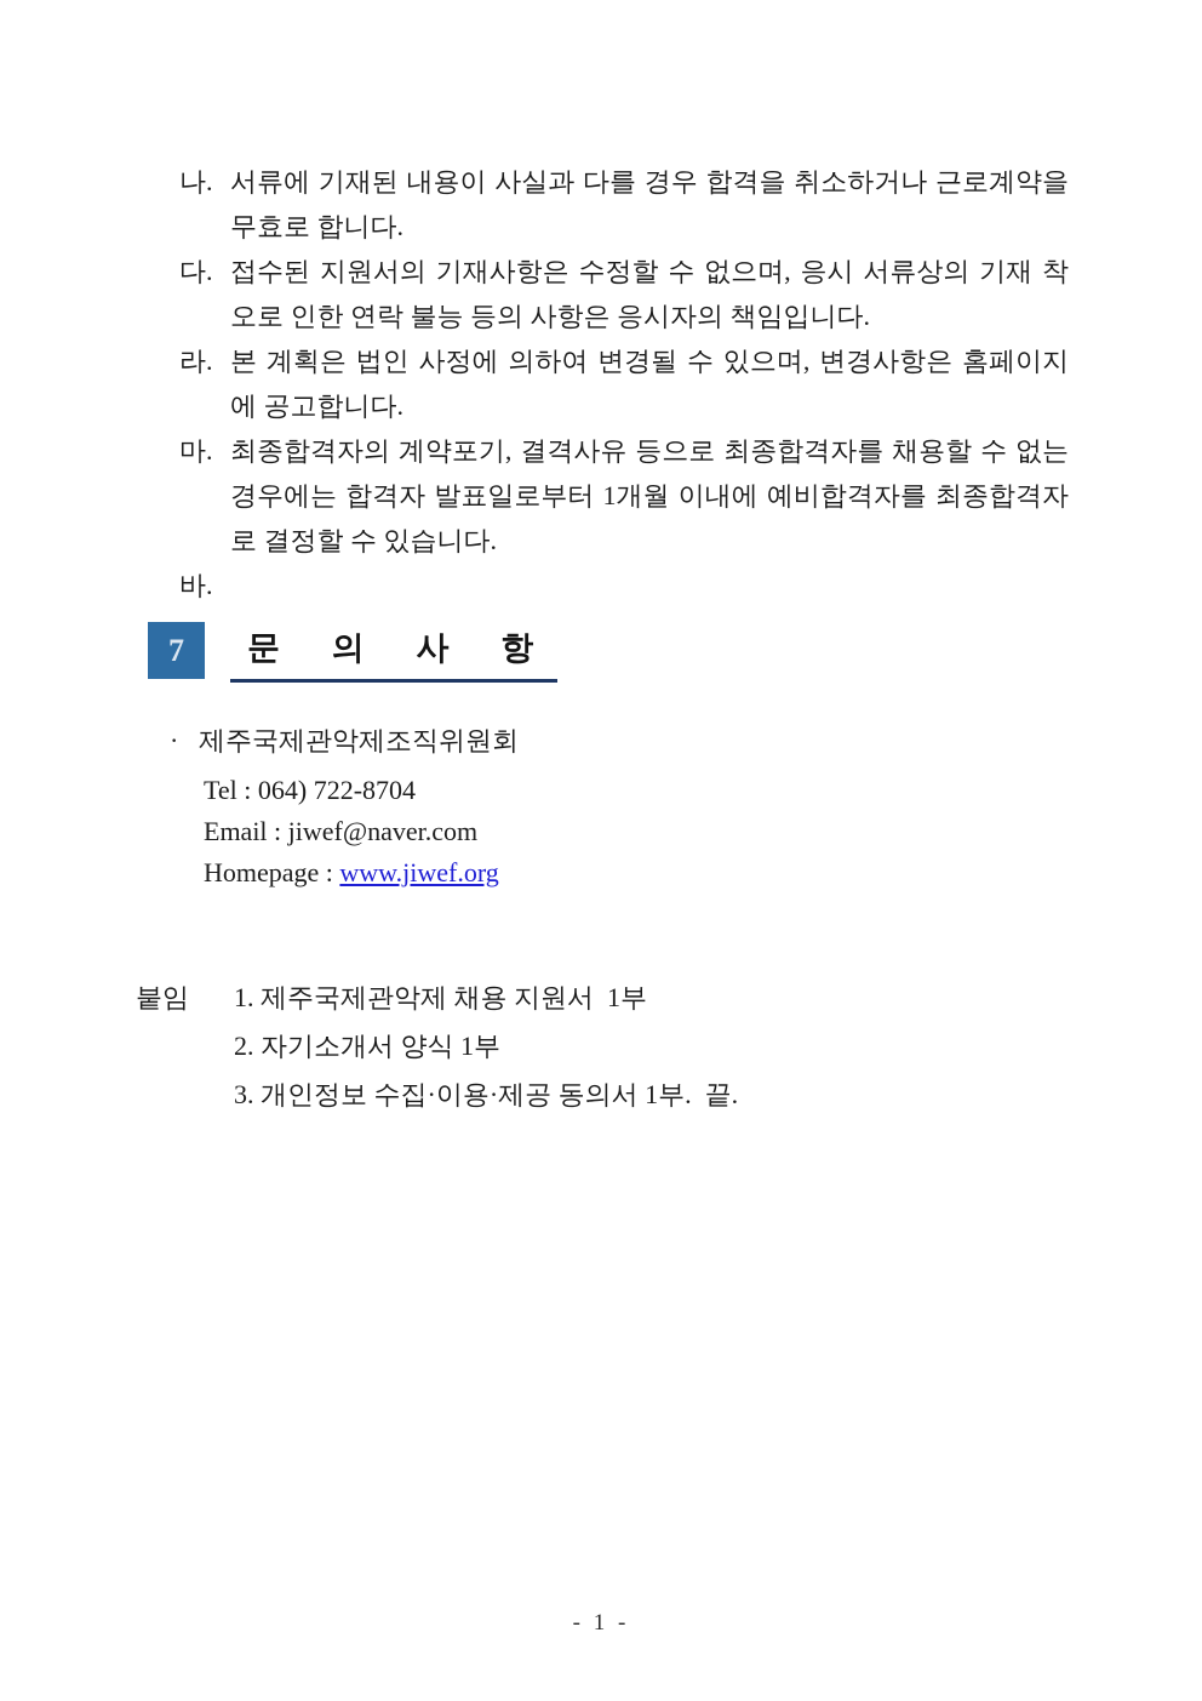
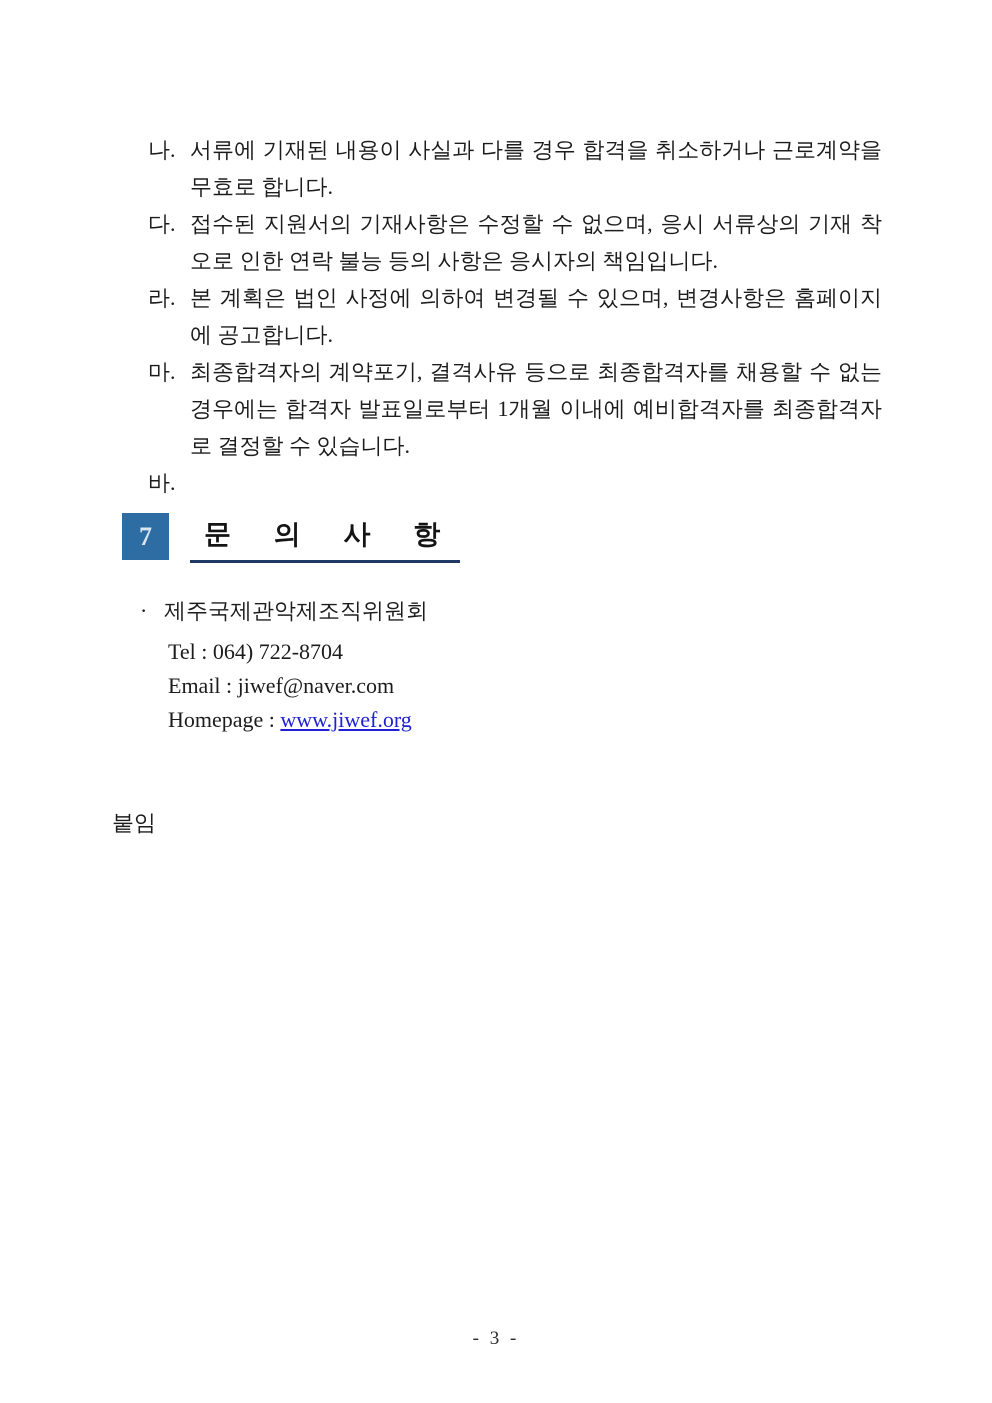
  나.
  서류에 기재된 내용이 사실과 다를 경우 합격을 취소하거나 근로계약을 무효로 합니다.
  다.
  접수된 지원서의 기재사항은 수정할 수 없으며, 응시 서류상의 기재 착오로 인한 연락 불능 등의 사항은 응시자의 책임입니다.
  라.
  본 계획은 법인 사정에 의하여 변경될 수 있으며, 변경사항은 홈페이지에 공고합니다.
  마.
  최종합격자의 계약포기, 결격사유 등으로 최종합격자를 채용할 수 없는 경우에는 합격자 발표일로부터 1개월 이내에 예비합격자를 최종합격자로 결정할 수 있습니다.
  바.
  7
  문 의 사 항
  ·
  제주국제관악제조직위원회
  Tel : 064) 722-8704
  Email : jiwef@naver.com
  Homepage : www.jiwef.org
  붙임
- 1. 제주국제관악제 채용 지원서 1부
- 2. 자기소개서 양식 1부
- 3. 개인정보 수집·이용·제공 동의서 1부. 끝.
- - 1 -
+ - 3 -
